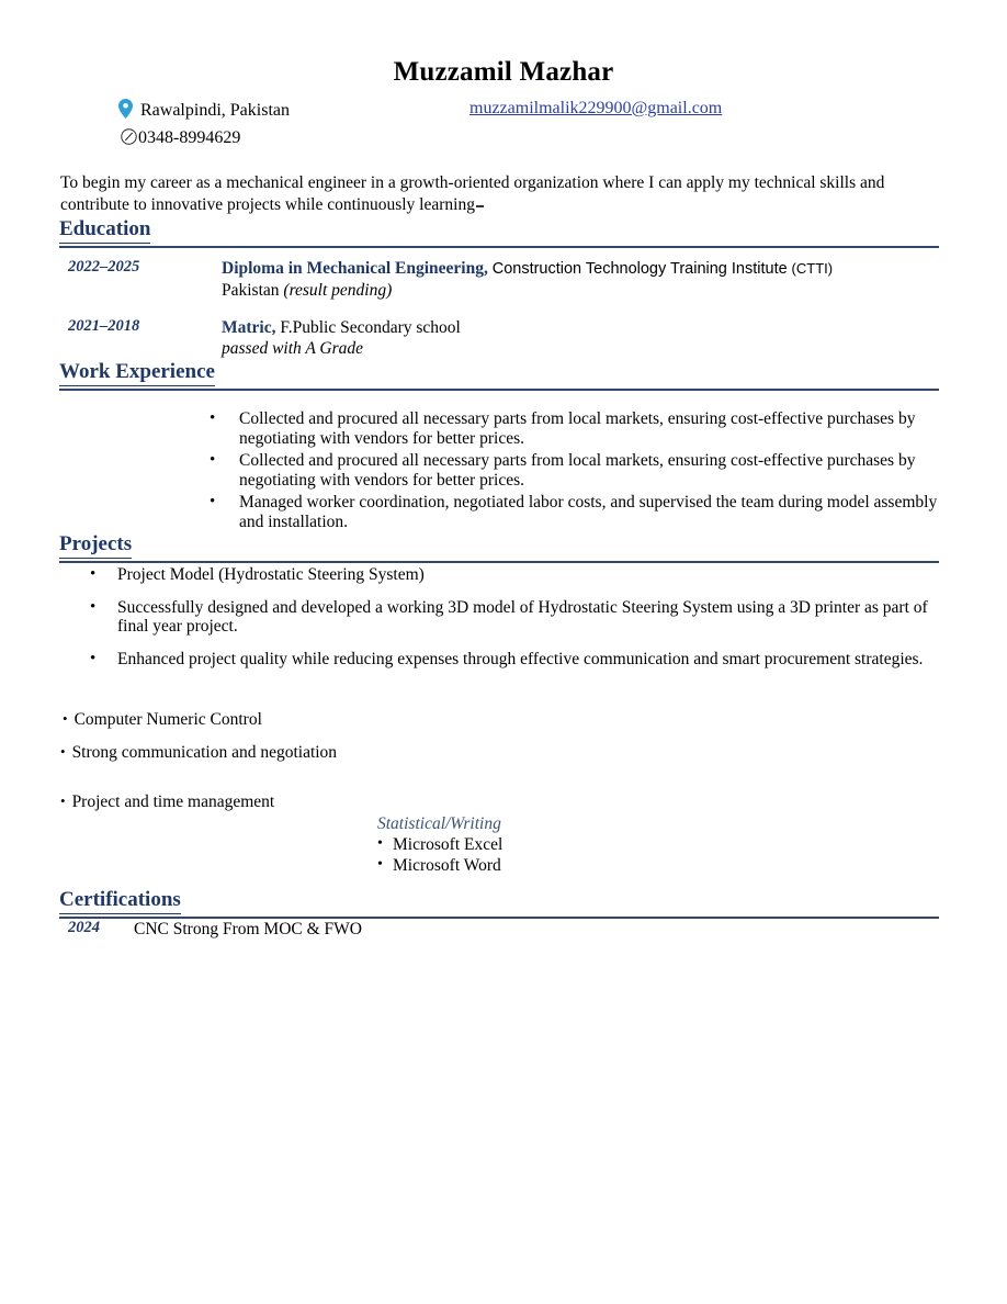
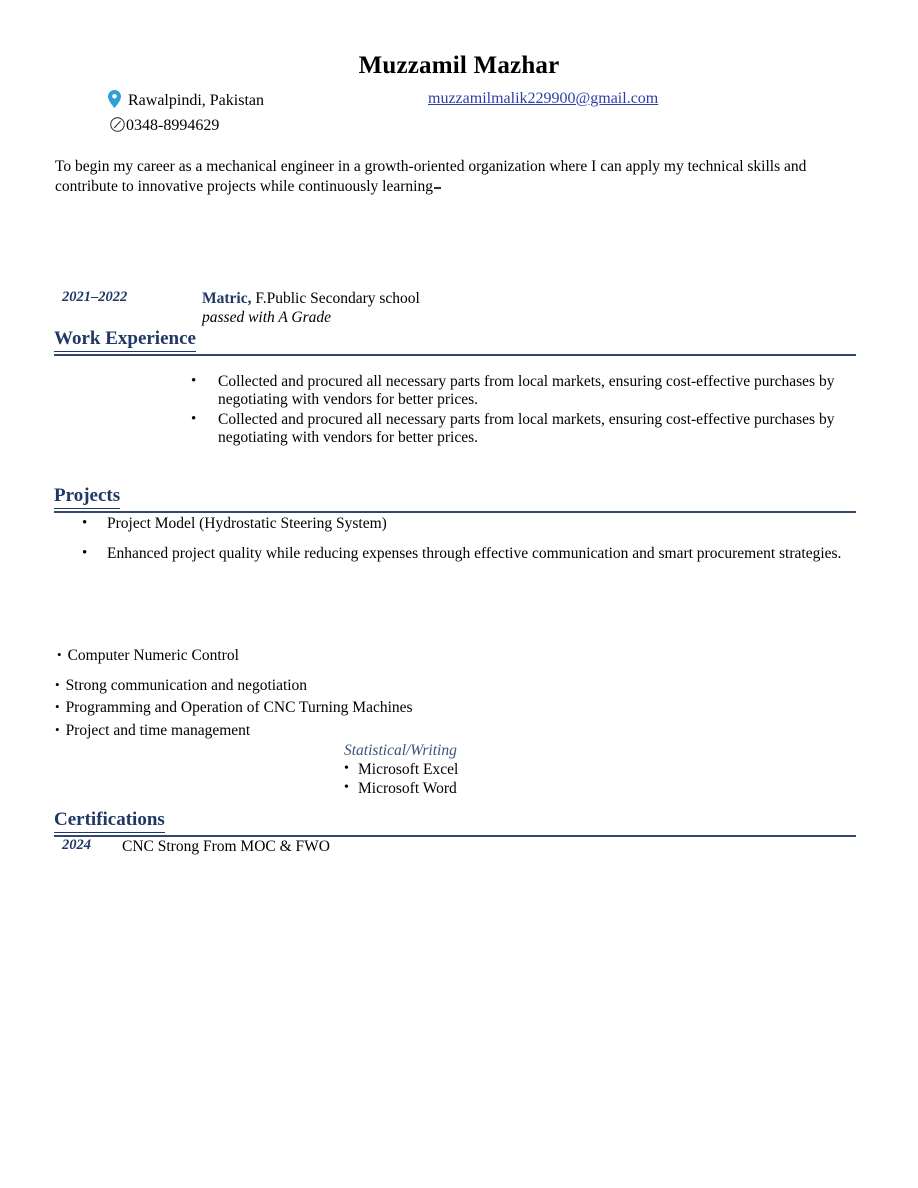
  Muzzamil Mazhar
  Rawalpindi, Pakistan
  0348-8994629
  muzzamilmalik229900@gmail.com
  To begin my career as a mechanical engineer in a growth-oriented organization where I can apply my technical skills and contribute to innovative projects while continuously learning
- Education
- 2022–2025
- Diploma in Mechanical Engineering, Construction Technology Training Institute (CTTI)
- Pakistan (result pending)
- 2021–2018
+ 2021–2022
  Matric, F.Public Secondary school
  passed with A Grade
  Work Experience
  Collected and procured all necessary parts from local markets, ensuring cost-effective purchases by negotiating with vendors for better prices.
  Collected and procured all necessary parts from local markets, ensuring cost-effective purchases by negotiating with vendors for better prices.
- Managed worker coordination, negotiated labor costs, and supervised the team during model assembly and installation.
  Projects
  Project Model (Hydrostatic Steering System)
- Successfully designed and developed a working 3D model of Hydrostatic Steering System using a 3D printer as part of final year project.
  Enhanced project quality while reducing expenses through effective communication and smart procurement strategies.
  • Computer Numeric Control
  • Strong communication and negotiation
+ • Programming and Operation of CNC Turning Machines
  • Project and time management
  Statistical/Writing
  Microsoft Excel
  Microsoft Word
  Certifications
  2024
  CNC Strong From MOC & FWO
